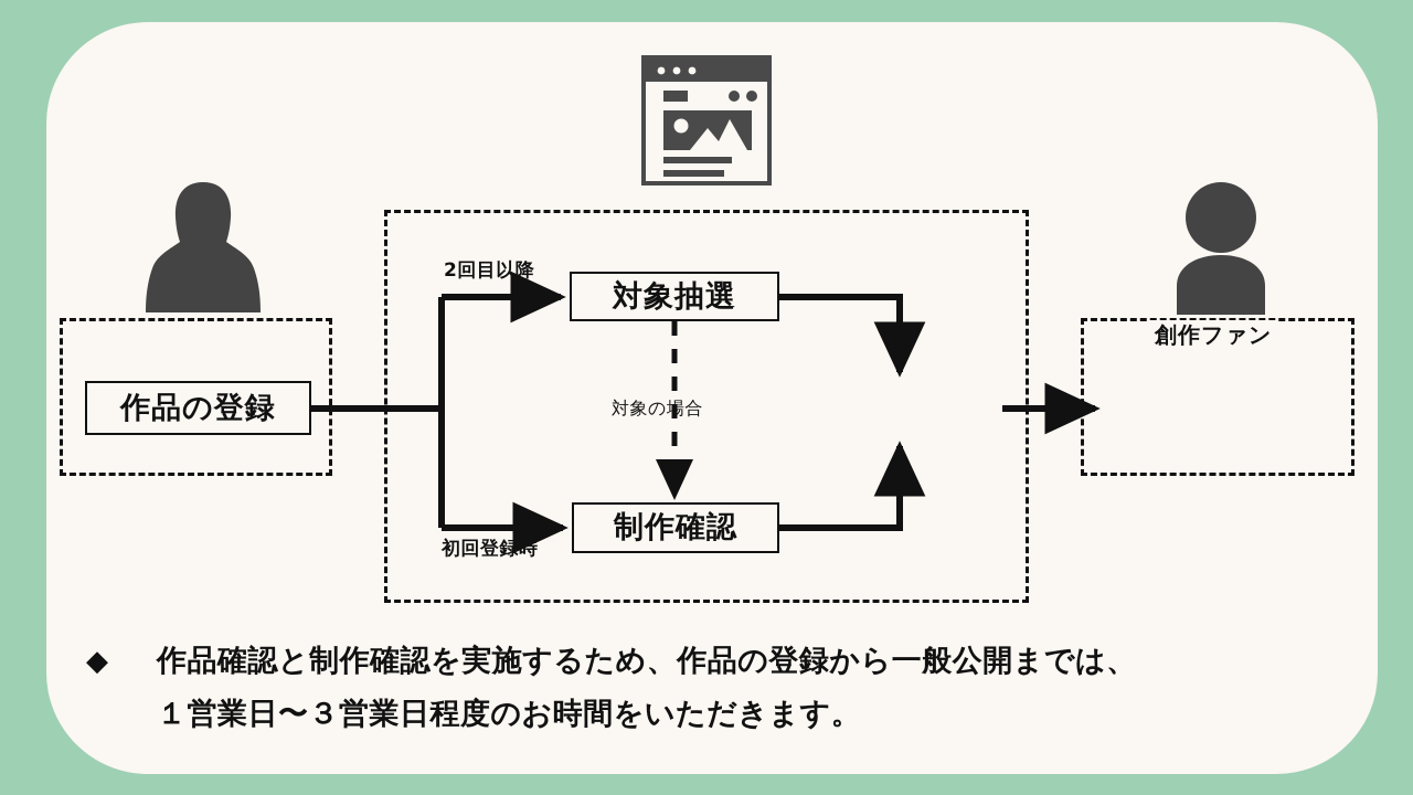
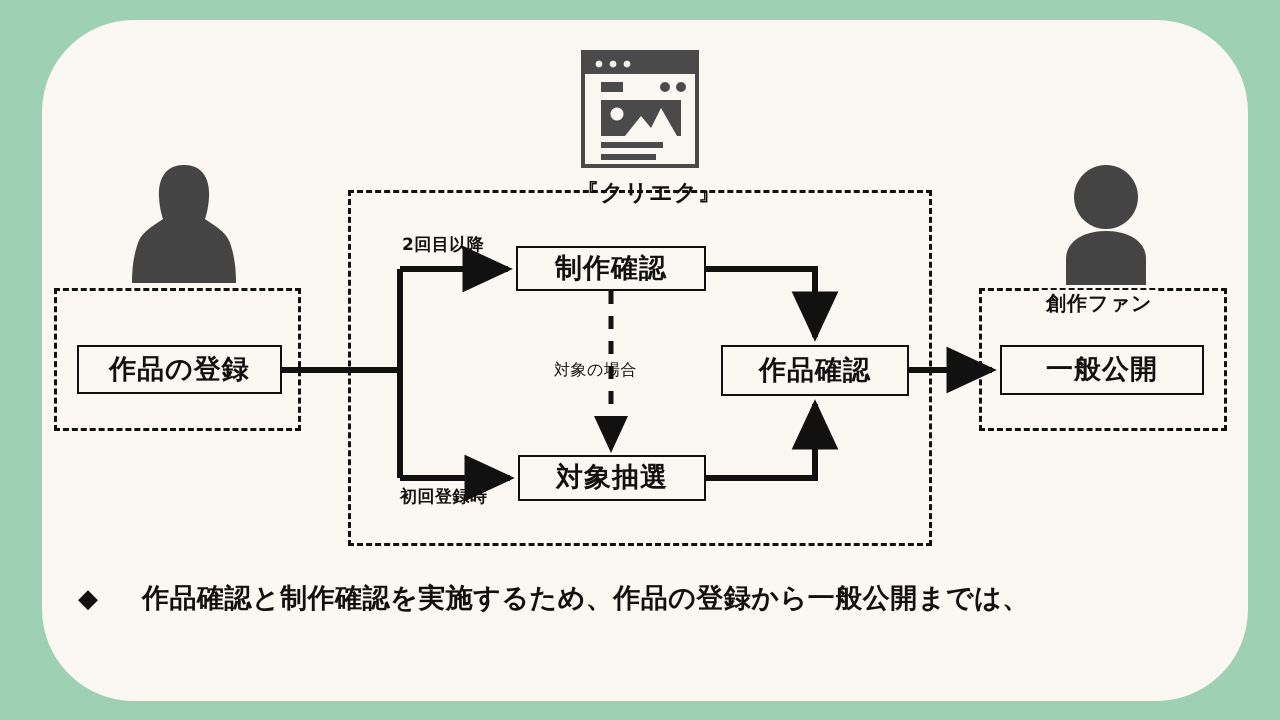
+ 『クリエク』
  創作ファン
  作品の登録
- 対象抽選
+ 制作確認
+ 作品確認
- 制作確認
+ 対象抽選
+ 一般公開
  2回目以降
  初回登録時
  対象の場合
  ◆ 作品確認と制作確認を実施するため、作品の登録から一般公開までは、
- １営業日〜３営業日程度のお時間をいただきます。
